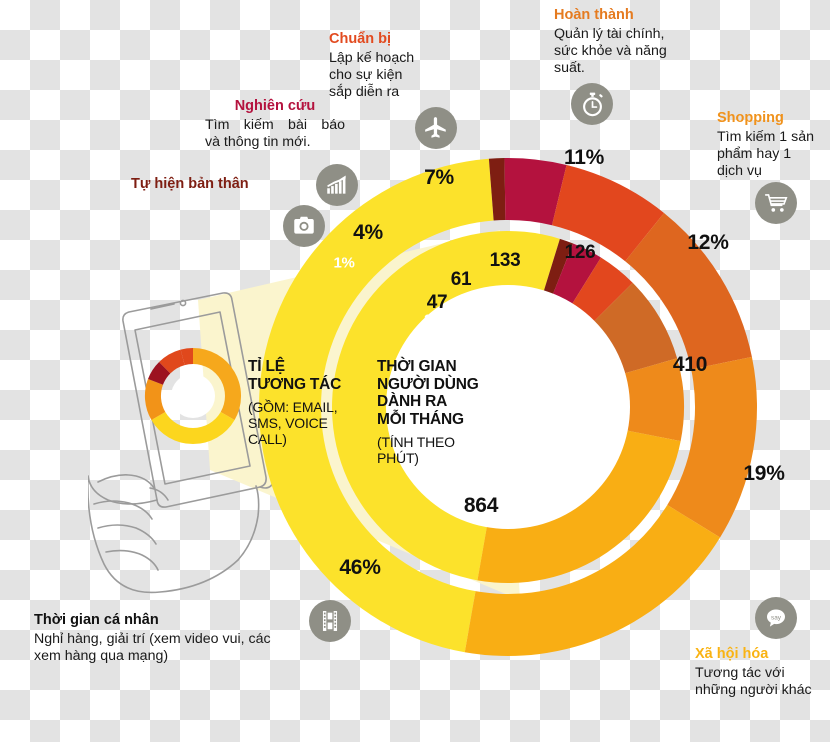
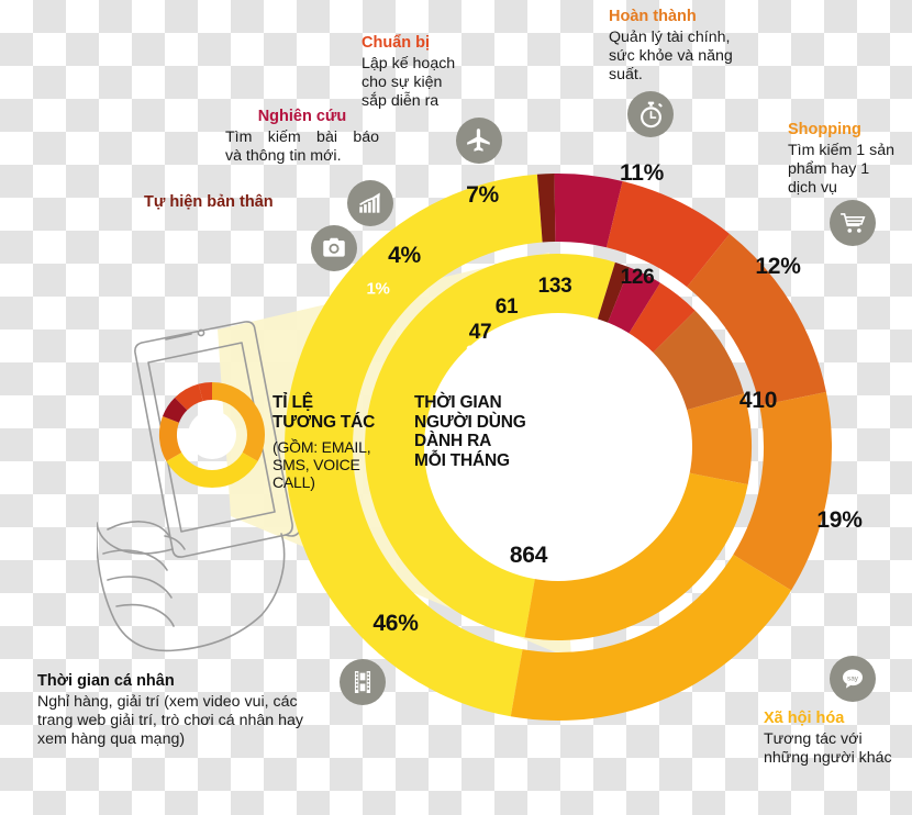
  46%
  1%
  4%
  7%
  11%
  12%
  19%
  864
  21
  47
  61
  133
  126
  410
  THỜI GIAN
  NGƯỜI DÙNG
  DÀNH RA
  MỖI THÁNG
- (TÍNH THEO
- PHÚT)
  TỈ LỆ
  TƯƠNG TÁC
  (GỒM: EMAIL,
  SMS, VOICE
  CALL)
  Chuẩn bị
  Lập kế hoạch
  cho sự kiện
  sắp diễn ra
  Nghiên cứu
  Tìm kiếm bài báo
  và thông tin mới.
  Tự hiện bản thân
  Hoàn thành
  Quản lý tài chính,
  sức khỏe và năng
  suất.
  Shopping
  Tìm kiếm 1 sản
  phẩm hay 1
  dịch vụ
  Xã hội hóa
  Tương tác với
  những người khác
  Thời gian cá nhân
  Nghỉ hàng, giải trí (xem video vui, các
+ trang web giải trí, trò chơi cá nhân hay
  xem hàng qua mạng)
